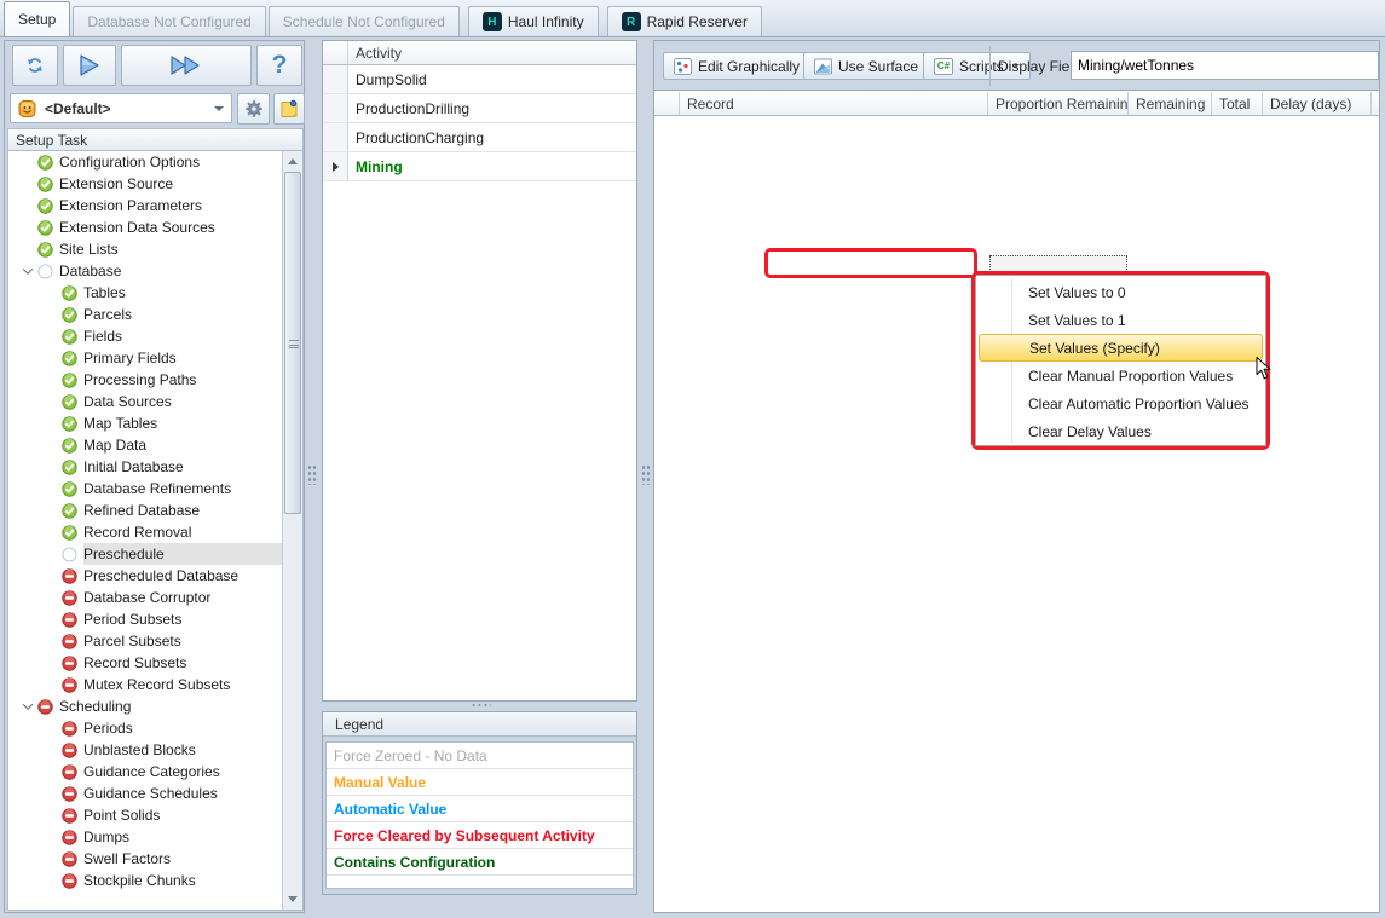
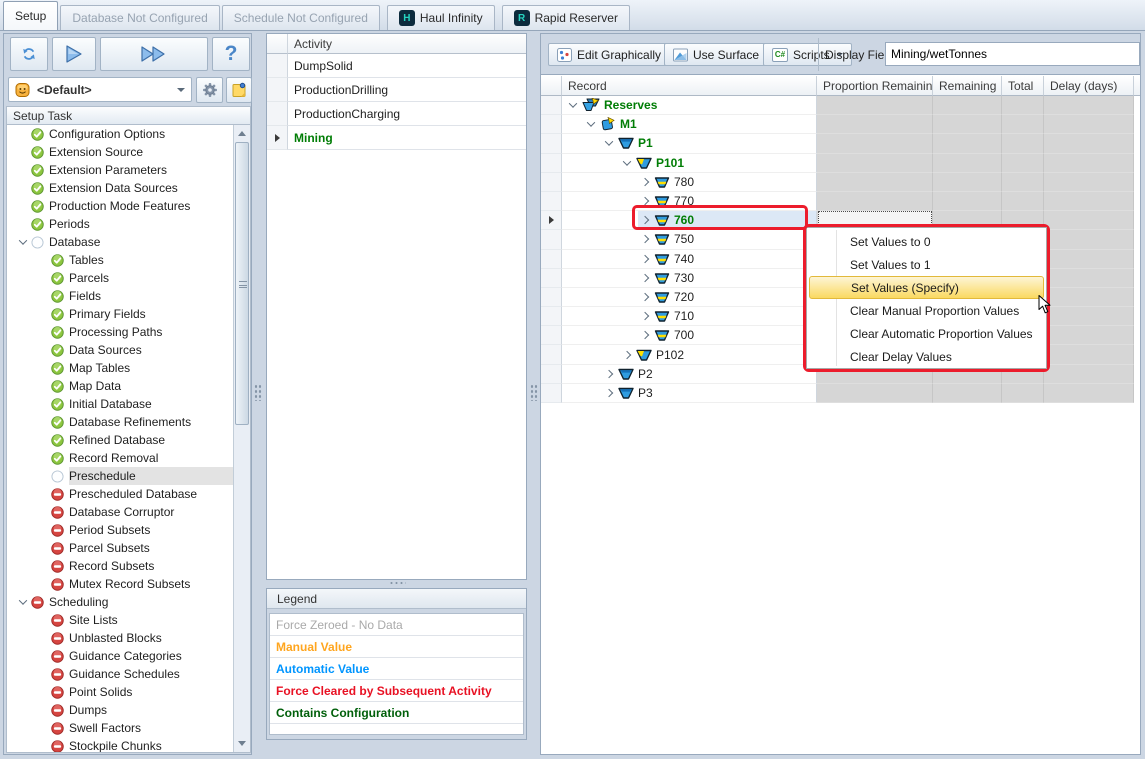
  Setup
  Database Not Configured
  Schedule Not Configured
  H
  Haul Infinity
  R
  Rapid Reserver
  ?
  <Default>
  Setup Task
  Configuration Options
  Extension Source
  Extension Parameters
  Extension Data Sources
+ Production Mode Features
- Site Lists
+ Periods
  Database
  Tables
  Parcels
  Fields
  Primary Fields
  Processing Paths
  Data Sources
  Map Tables
  Map Data
  Initial Database
  Database Refinements
  Refined Database
  Record Removal
  Preschedule
  Prescheduled Database
  Database Corruptor
  Period Subsets
  Parcel Subsets
  Record Subsets
  Mutex Record Subsets
  Scheduling
- Periods
+ Site Lists
  Unblasted Blocks
  Guidance Categories
  Guidance Schedules
  Point Solids
  Dumps
  Swell Factors
  Stockpile Chunks
  Activity
  DumpSolid
  ProductionDrilling
  ProductionCharging
  Mining
  Legend
  Force Zeroed - No Data
  Manual Value
  Automatic Value
  Force Cleared by Subsequent Activity
  Contains Configuration
  Edit Graphically
  Use Surface
  C#
  Scripts
  Display Fie
  Mining/wetTonnes
  Record
  Proportion Remainin
  Remaining
  Total
  Delay (days)
+ Reserves
+ M1
+ P1
+ P101
+ 780
+ 770
+ 760
+ 750
+ 740
+ 730
+ 720
+ 710
+ 700
+ P102
+ P2
+ P3
  Set Values to 0
  Set Values to 1
  Set Values (Specify)
  Clear Manual Proportion Values
  Clear Automatic Proportion Values
  Clear Delay Values
